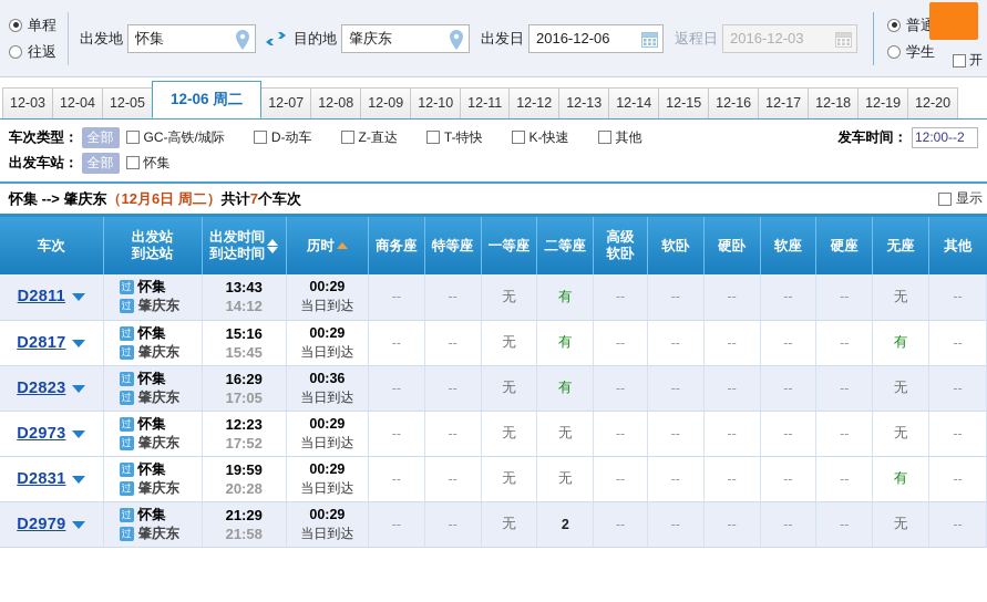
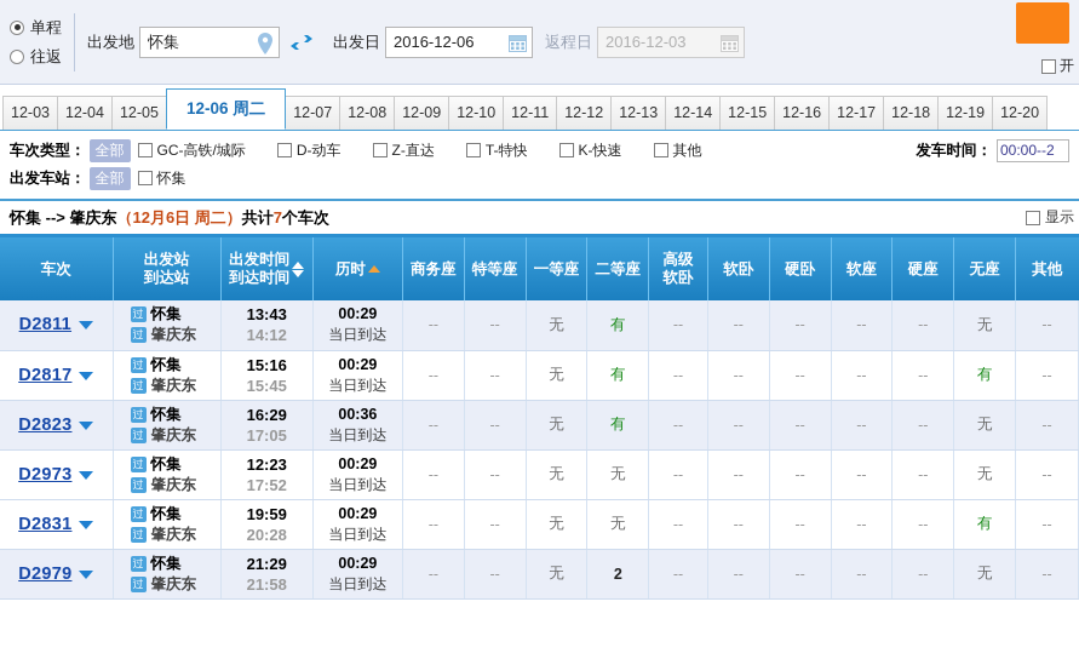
  单程
  往返
  出发地
  怀集
- 目的地
- 肇庆东
  出发日
  2016-12-06
  返程日
  2016-12-03
- 普通
- 学生
  开
  12-03
  12-04
  12-05
  12-06 周二
  12-07
  12-08
  12-09
  12-10
  12-11
  12-12
  12-13
  12-14
  12-15
  12-16
  12-17
  12-18
  12-19
  12-20
  车次类型：
  全部
  GC-高铁/城际
  D-动车
  Z-直达
  T-特快
  K-快速
  其他
  发车时间：
- 12:00--2
+ 00:00--2
  出发车站：
  全部
  怀集
  怀集 --> 肇庆东（12月6日 周二）共计7个车次
  显示
  车次	出发站到达站	出发时间到达时间	历时	商务座	特等座	一等座	二等座	高级软卧	软卧	硬卧	软座	硬座	无座	其他
  D2811	过 怀集过 肇庆东	13:4314:12	00:29当日到达	--	--	无	有	--	--	--	--	--	无	--
  D2817	过 怀集过 肇庆东	15:1615:45	00:29当日到达	--	--	无	有	--	--	--	--	--	有	--
  D2823	过 怀集过 肇庆东	16:2917:05	00:36当日到达	--	--	无	有	--	--	--	--	--	无	--
  D2973	过 怀集过 肇庆东	12:2317:52	00:29当日到达	--	--	无	无	--	--	--	--	--	无	--
  D2831	过 怀集过 肇庆东	19:5920:28	00:29当日到达	--	--	无	无	--	--	--	--	--	有	--
  D2979	过 怀集过 肇庆东	21:2921:58	00:29当日到达	--	--	无	2	--	--	--	--	--	无	--
